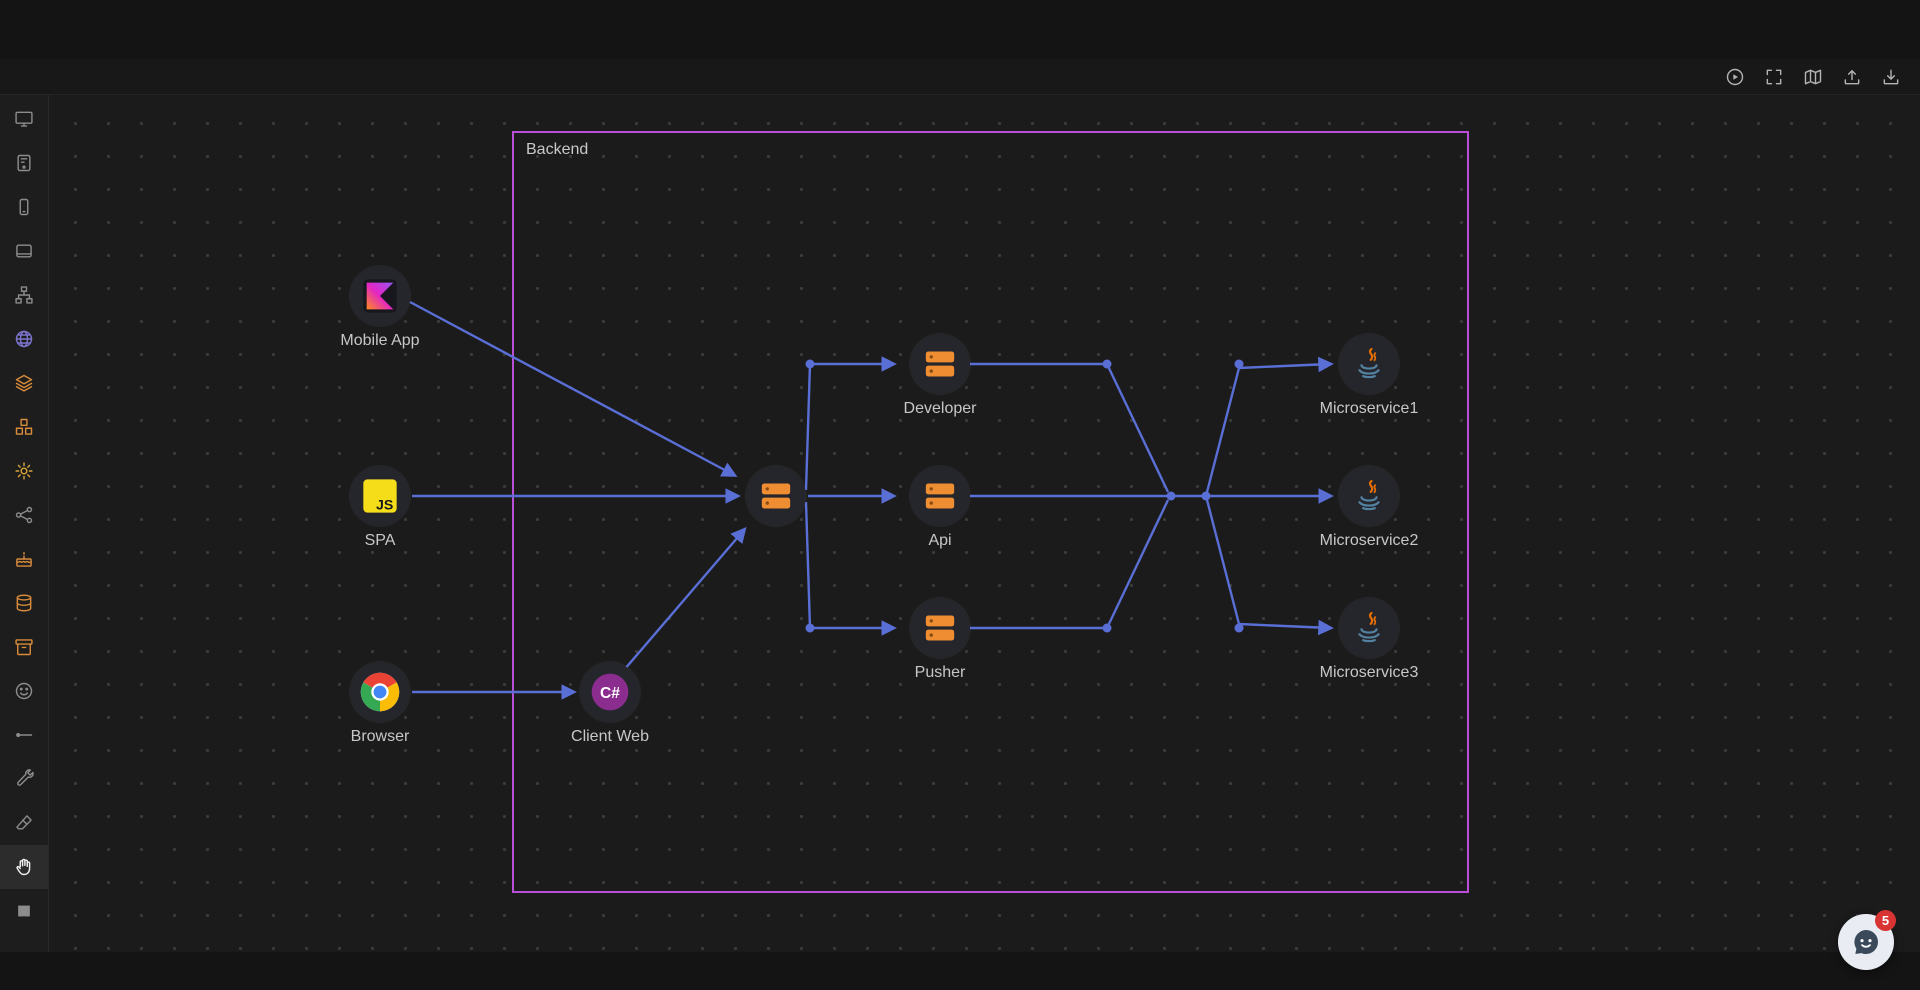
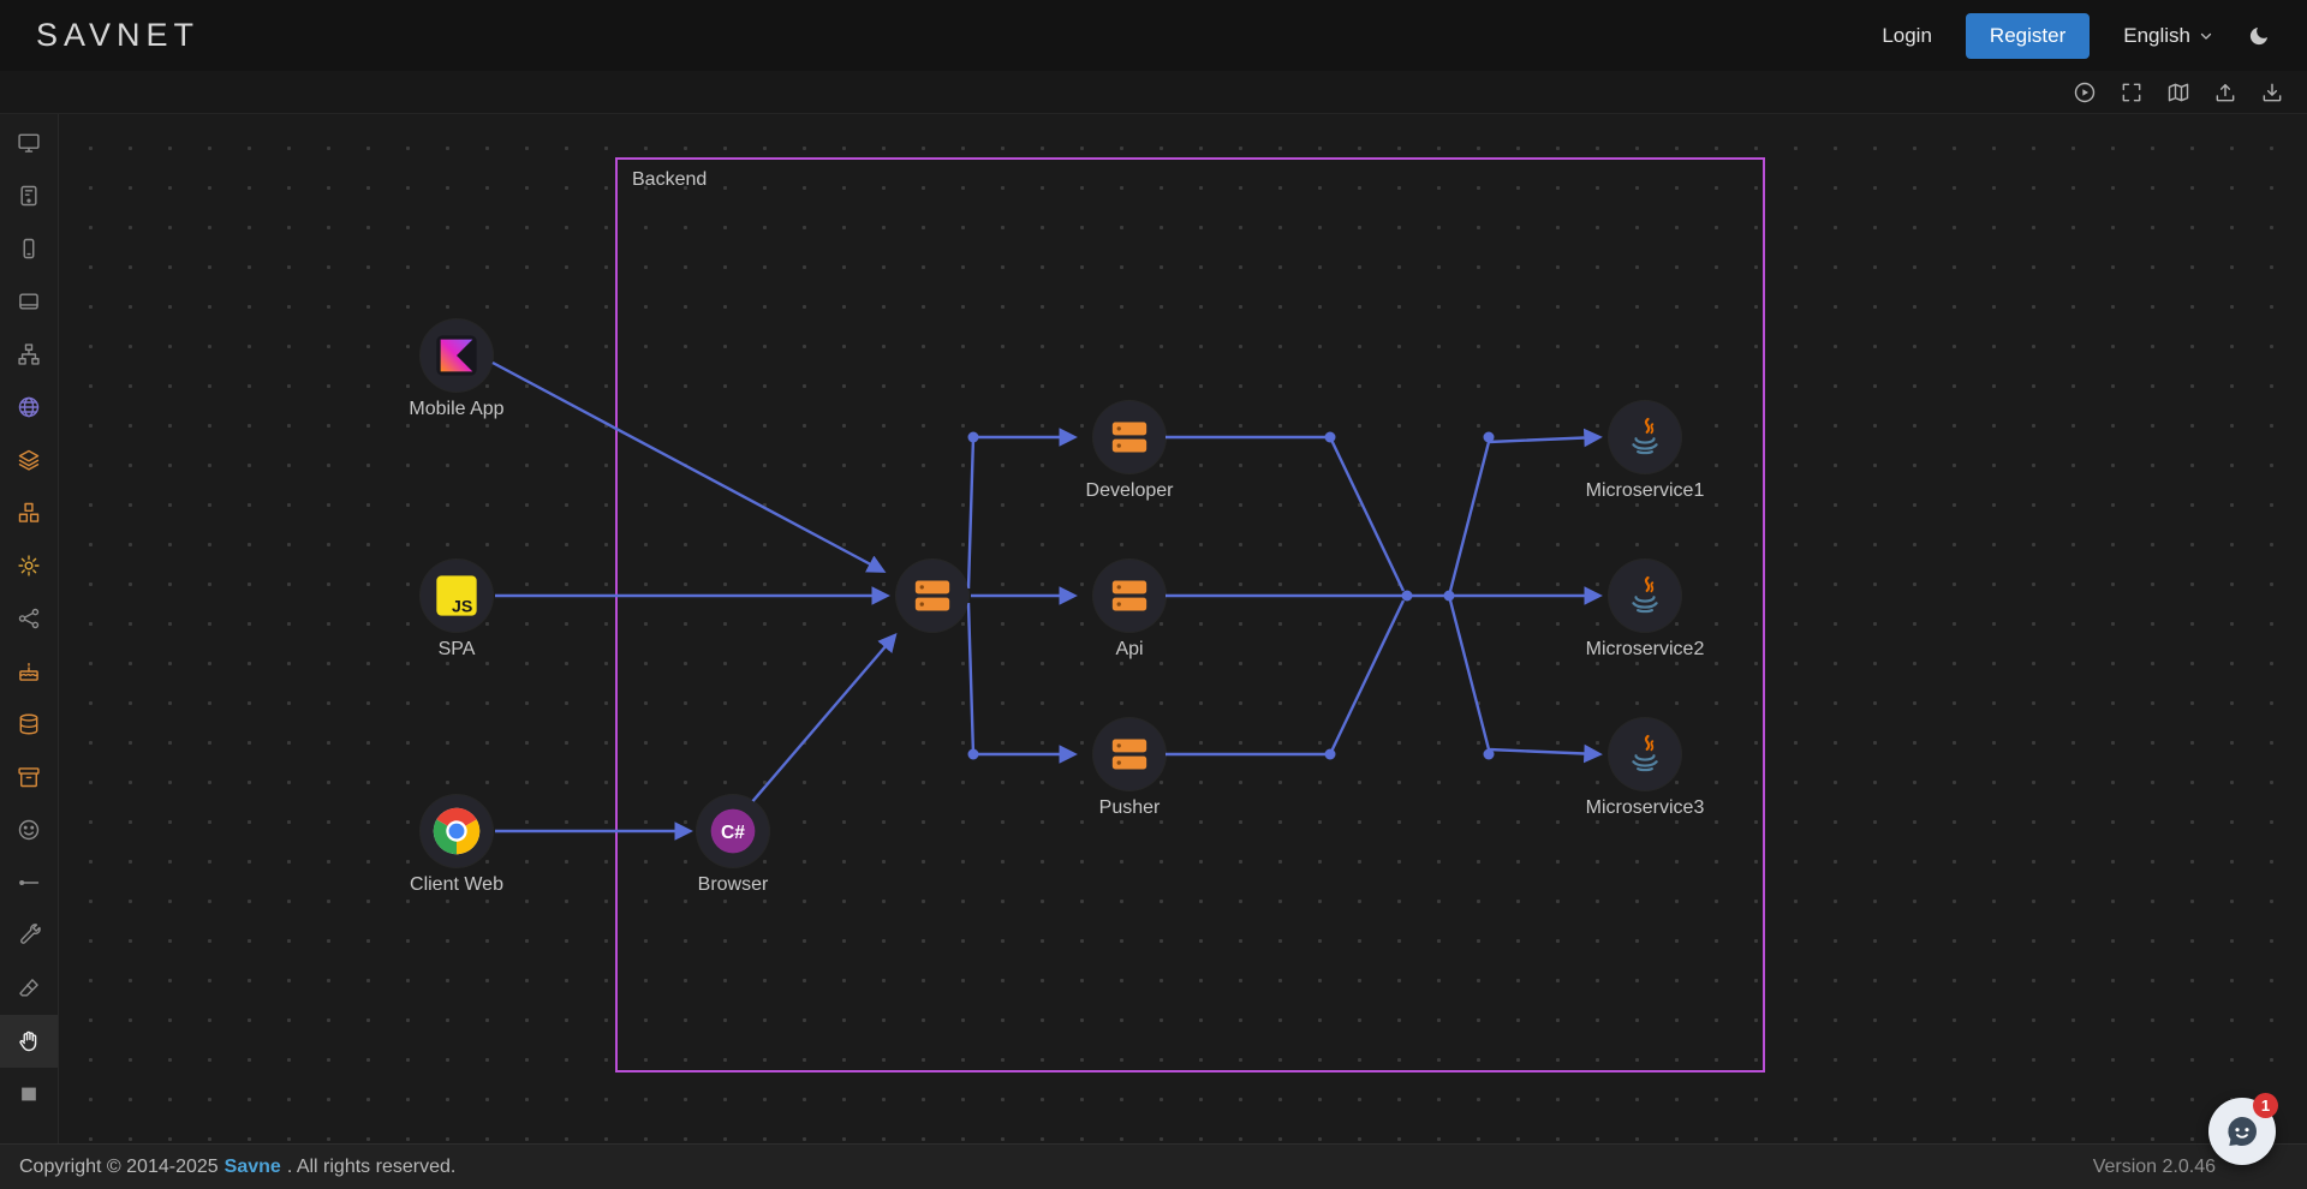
+ SAVNET
+ Login
+ Register
+ English
  Backend
  Mobile App
  JS
  SPA
- Browser
+ Client Web
  C#
- Client Web
+ Browser
  Developer
  Api
  Pusher
  Microservice1
  Microservice2
  Microservice3
+ Copyright © 2014-2025
+ Savne
+ . All rights reserved.
+ Version 2.0.46
- 5
+ 1
